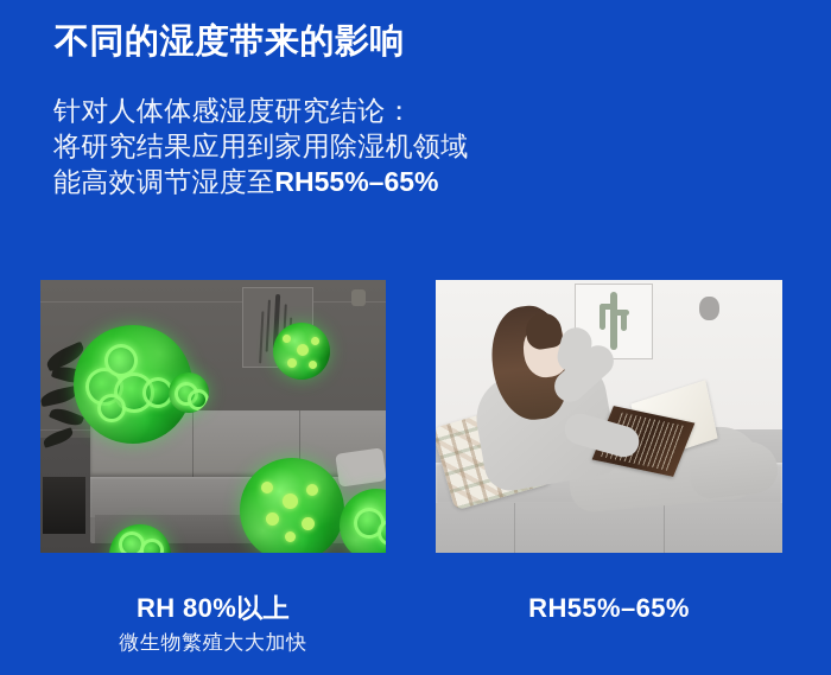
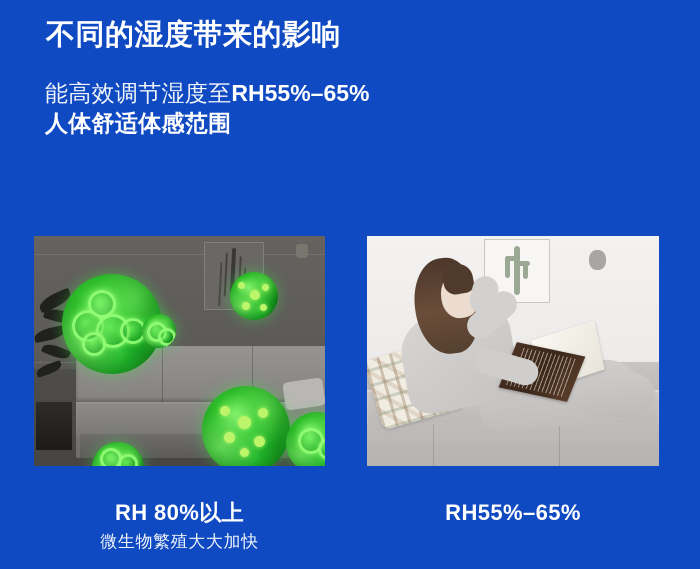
  不同的湿度带来的影响
- 针对人体体感湿度研究结论：
- 将研究结果应用到家用除湿机领域
  能高效调节湿度至RH55%–65%
+ 人体舒适体感范围
  RH 80%以上
  微生物繁殖大大加快
  RH55%–65%
